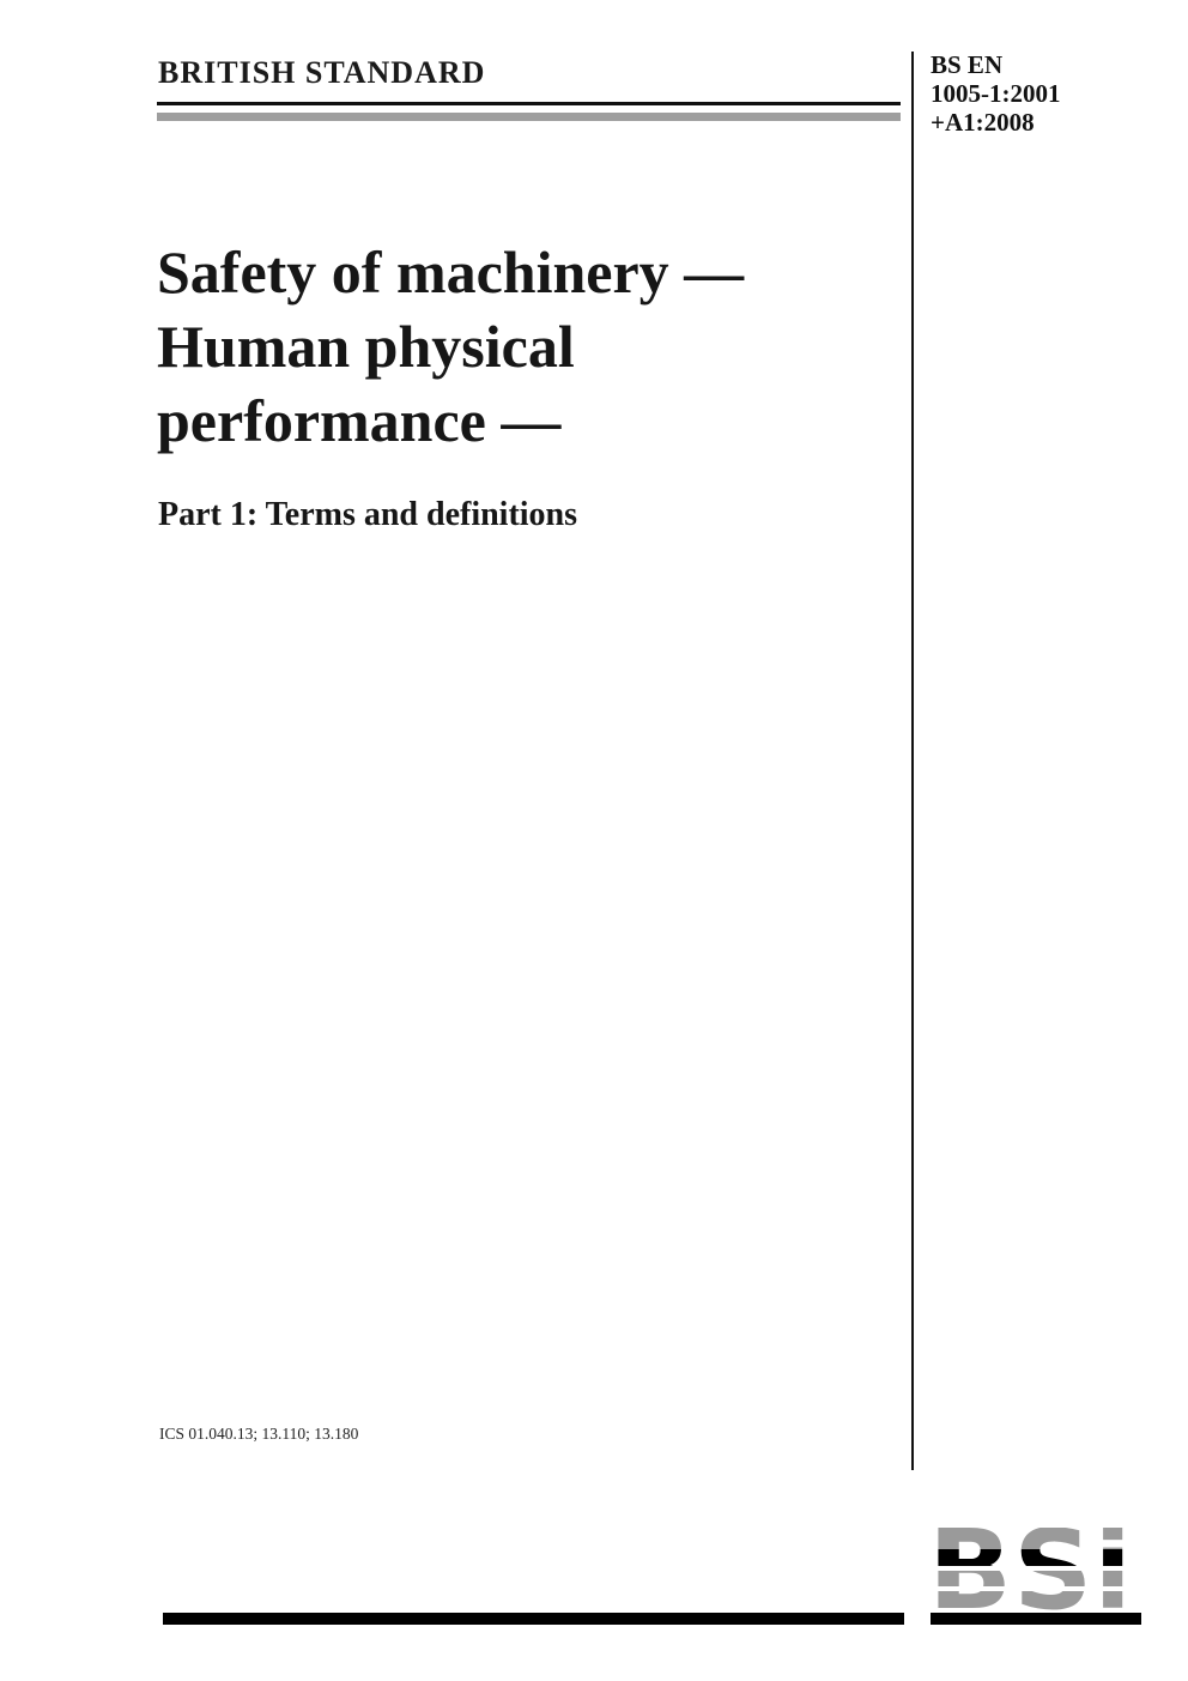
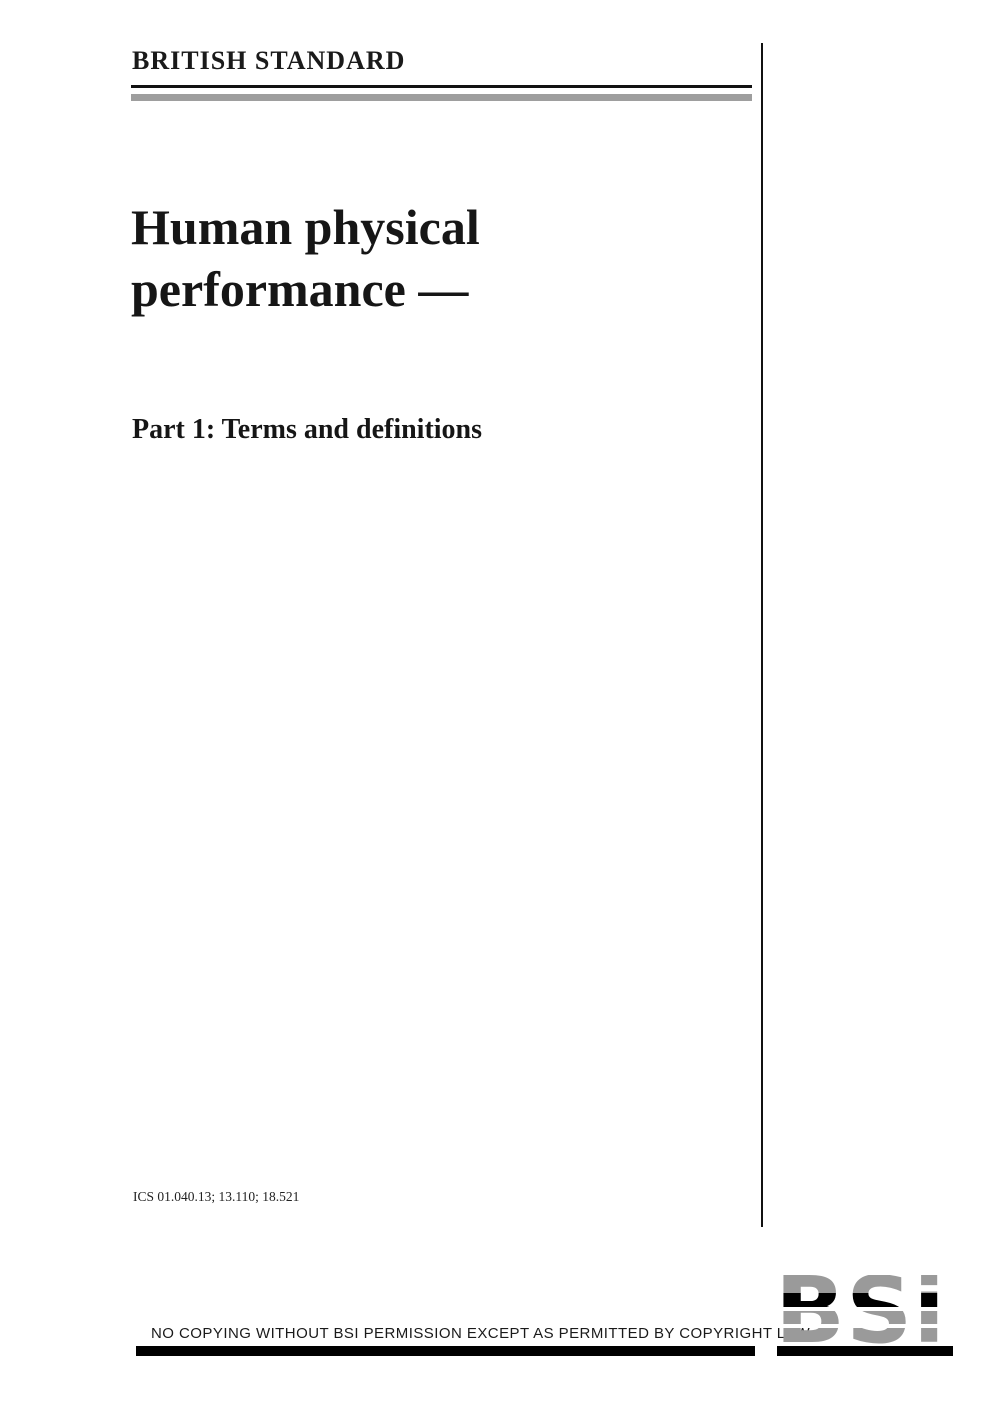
  BRITISH STANDARD
- BS EN
- 1005-1:2001
- +A1:2008
- Safety of machinery —
  Human physical
  performance —
  Part 1: Terms and definitions
- ICS 01.040.13; 13.110; 13.180
+ ICS 01.040.13; 13.110; 18.521
+ NO COPYING WITHOUT BSI PERMISSION EXCEPT AS PERMITTED BY COPYRIGHT LAW
  BSi
